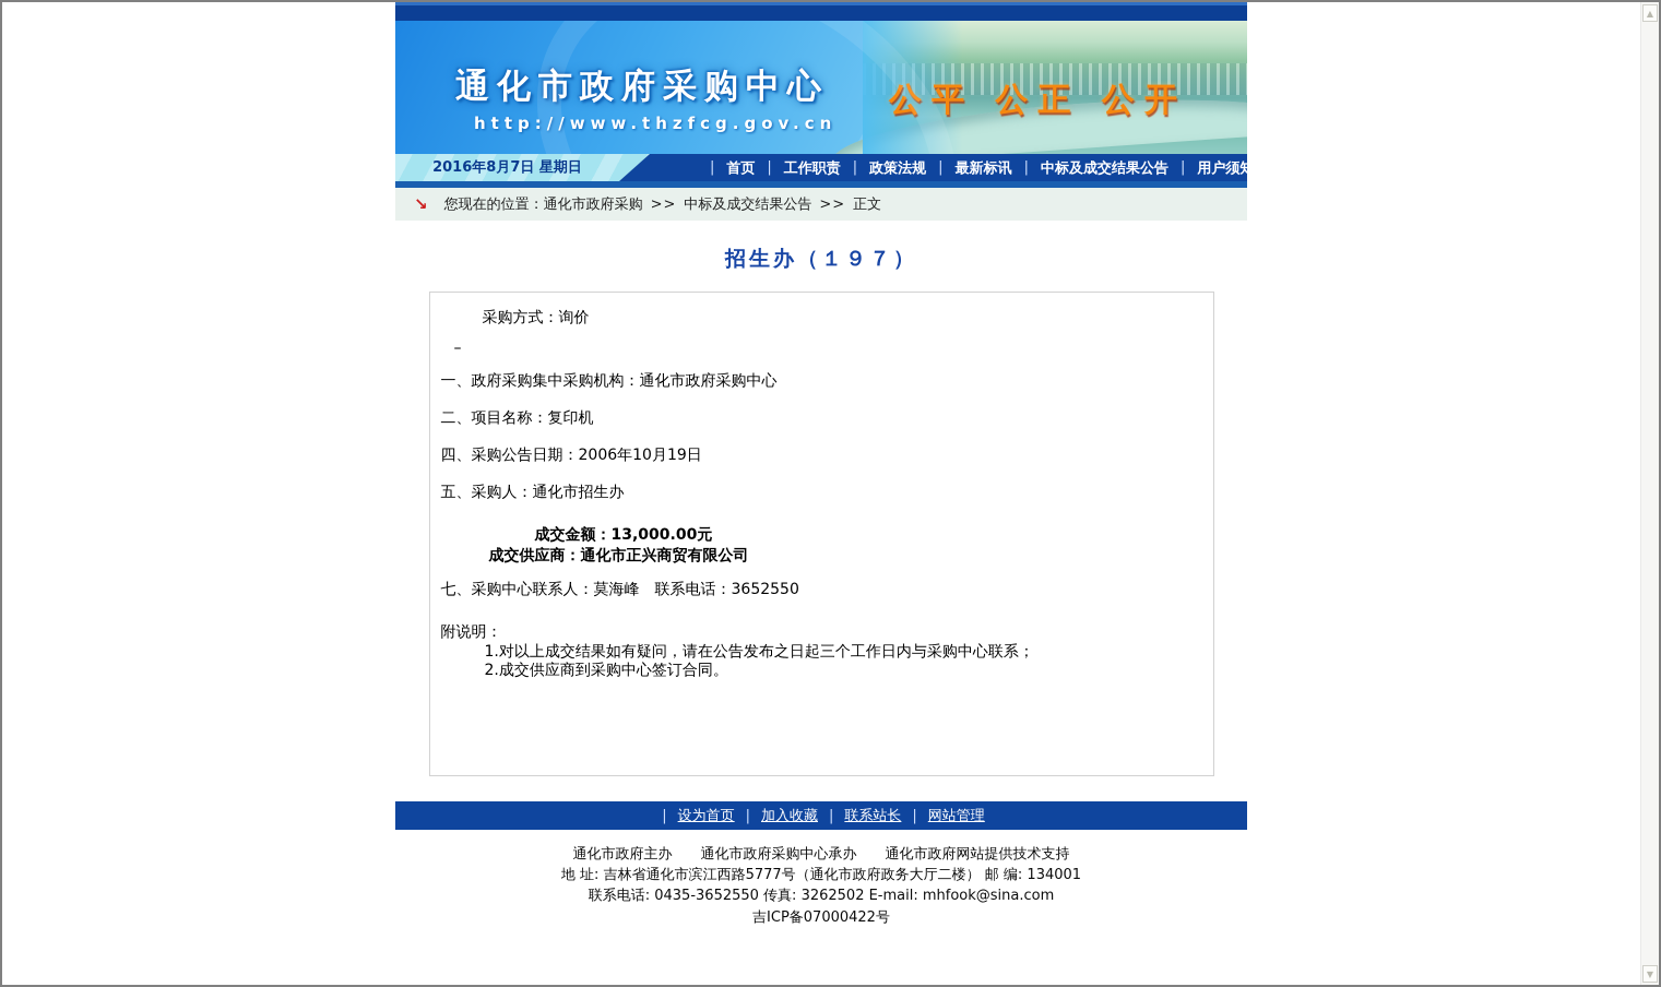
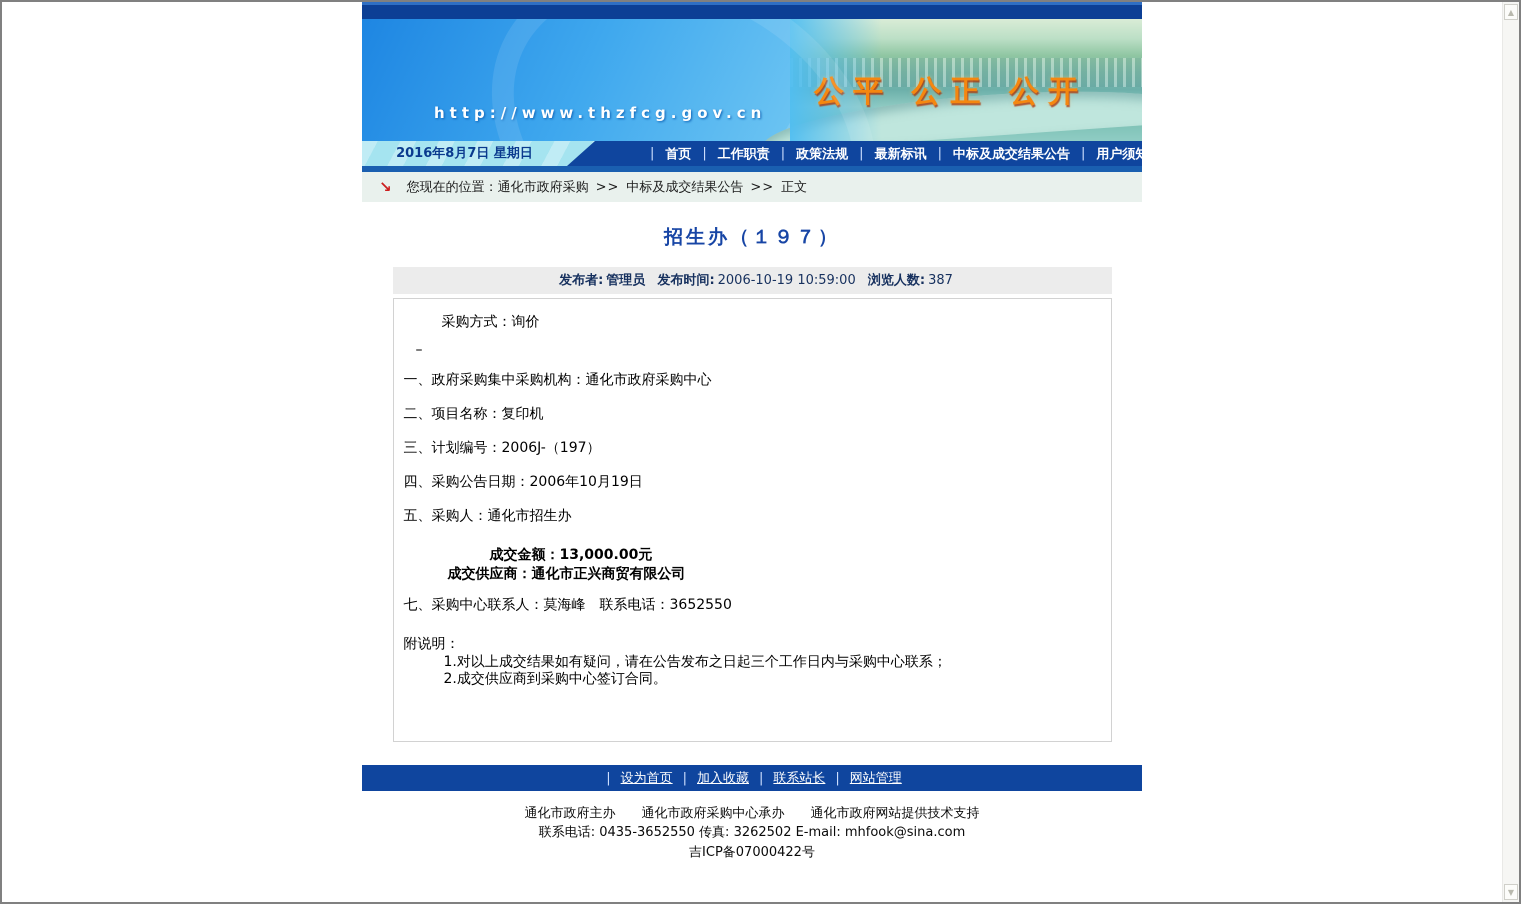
- 通化市政府采购中心
  http://www.thzfcg.gov.cn
  公平 公正 公开
  2016年8月7日 星期日
  |
  首页
  |
  工作职责
  |
  政策法规
  |
  最新标讯
  |
  中标及成交结果公告
  |
  用户须知
  ↘
  您现在的位置：
  通化市政府采购
  >>
  中标及成交结果公告
  >>
  正文
  招生办（１９７）
+ 发布者: 管理员 发布时间: 2006-10-19 10:59:00 浏览人数: 387
  采购方式：询价
  –
  一、政府采购集中采购机构：通化市政府采购中心
  二、项目名称：复印机
+ 三、计划编号：2006J-（197）
  四、采购公告日期：2006年10月19日
  五、采购人：通化市招生办
  成交金额：13,000.00元
  成交供应商：通化市正兴商贸有限公司
  七、采购中心联系人：莫海峰 联系电话：3652550
  附说明：
  1.对以上成交结果如有疑问，请在公告发布之日起三个工作日内与采购中心联系；
  2.成交供应商到采购中心签订合同。
  |
  设为首页
  |
  加入收藏
  |
  联系站长
  |
  网站管理
  通化市政府主办 通化市政府采购中心承办 通化市政府网站提供技术支持
- 地 址: 吉林省通化市滨江西路5777号（通化市政府政务大厅二楼） 邮 编: 134001
  联系电话: 0435-3652550 传真: 3262502 E-mail: mhfook@sina.com
  吉ICP备07000422号
  ▲
  ▼
